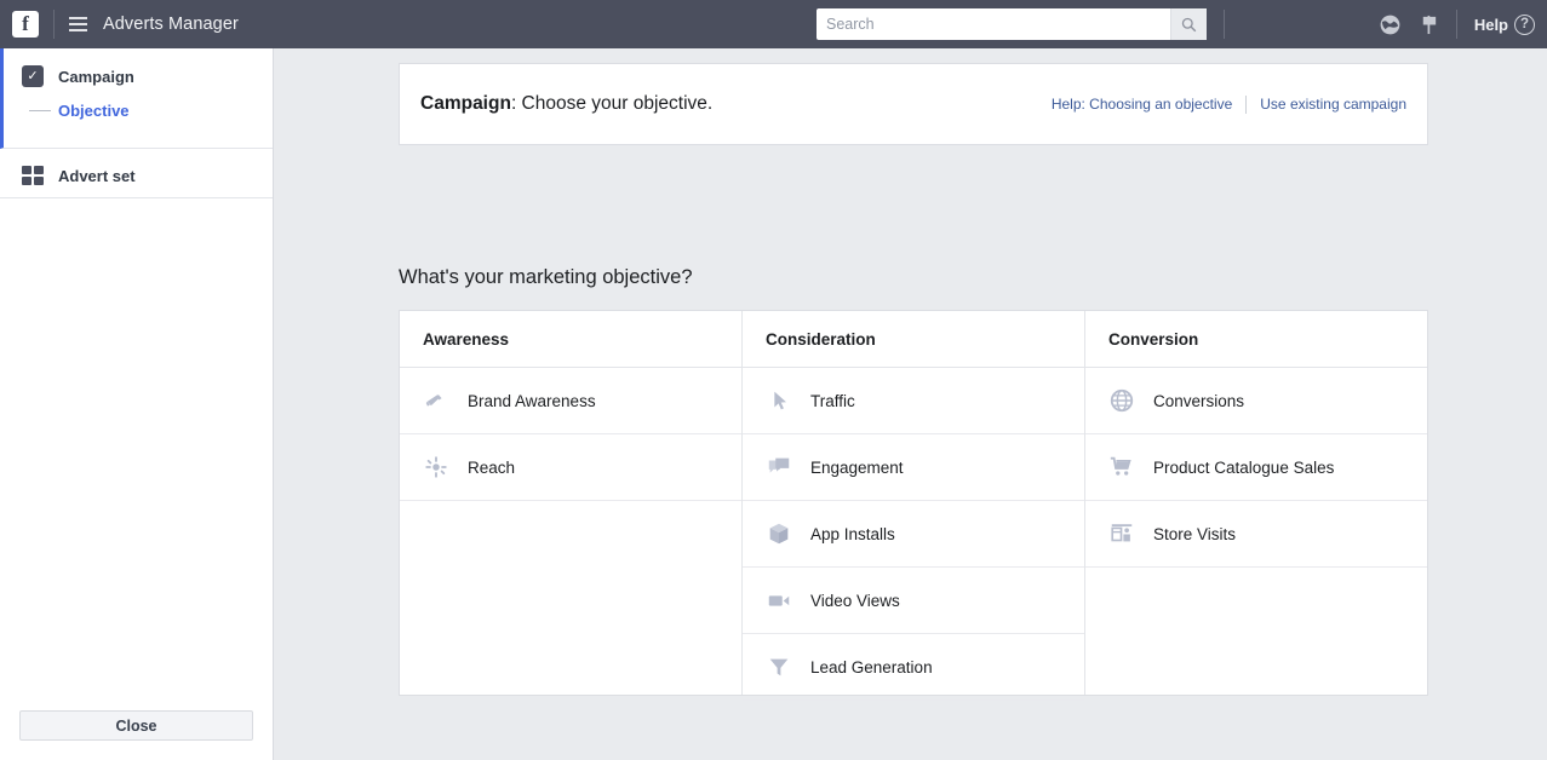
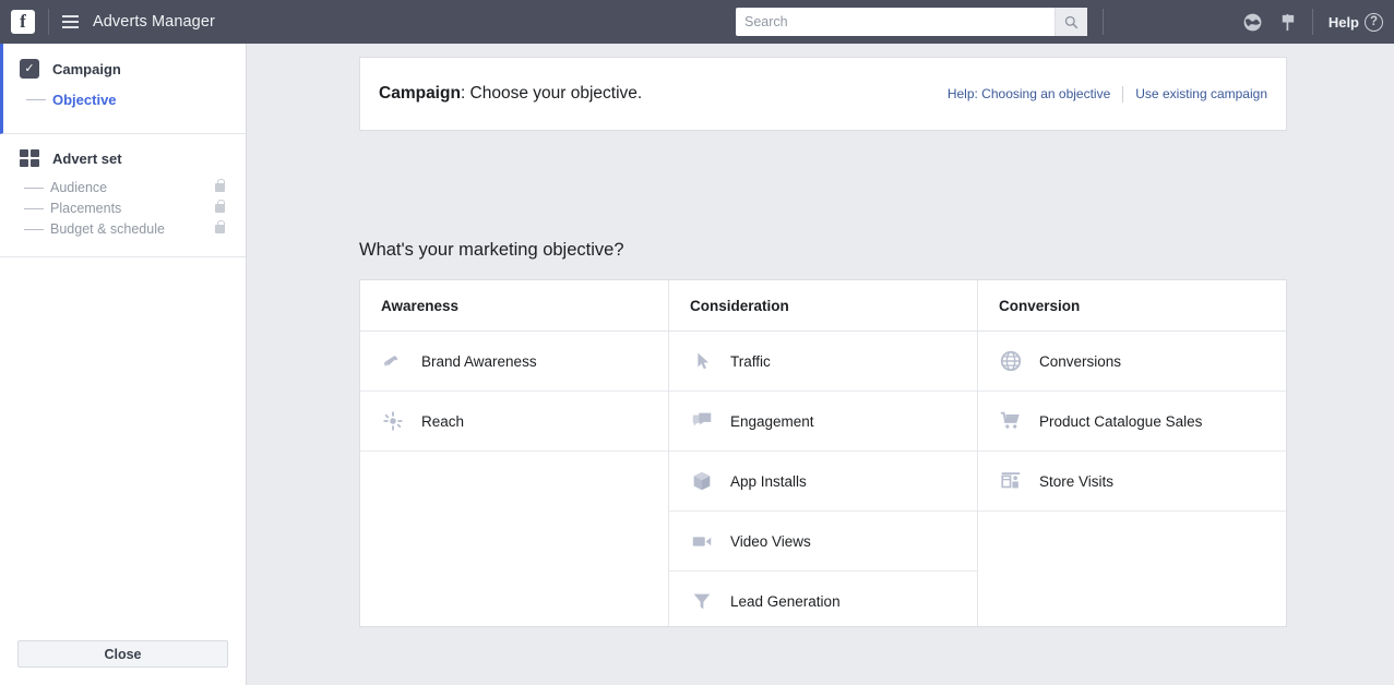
  f
  Adverts Manager
  Search
  Help
  ?
  ✓
  Campaign
  Objective
  Advert set
+ Audience
+ Placements
+ Budget & schedule
  Close
  Campaign: Choose your objective.
  Help: Choosing an objective
  Use existing campaign
  What's your marketing objective?
  Awareness
  Brand Awareness
  Reach
  Consideration
  Traffic
  Engagement
  App Installs
  Video Views
  Lead Generation
  Conversion
  Conversions
  Product Catalogue Sales
  Store Visits
